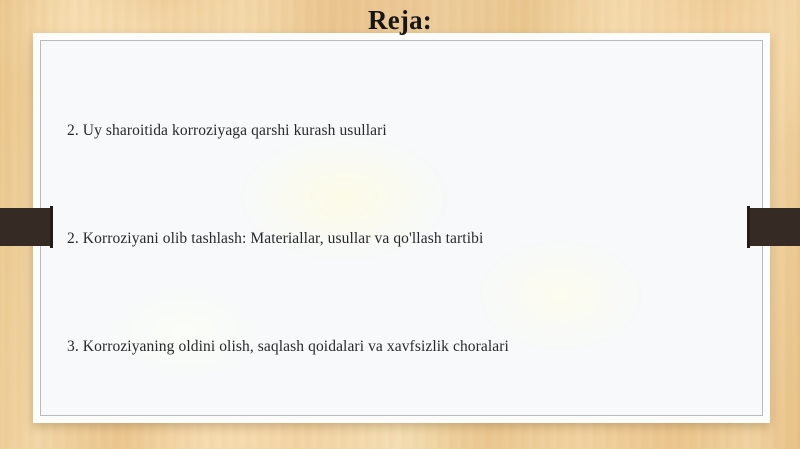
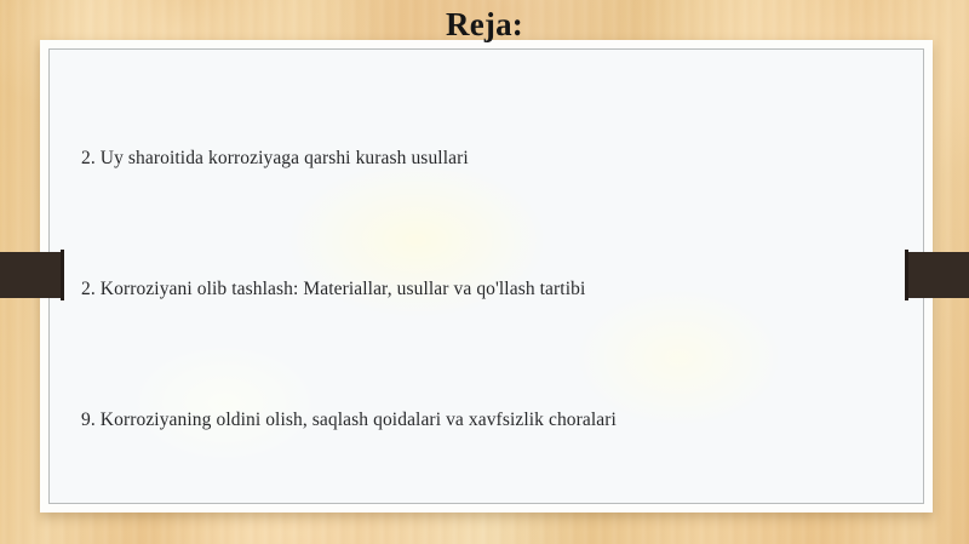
  2. Uy sharoitida korroziyaga qarshi kurash usullari
  2. Korroziyani olib tashlash: Materiallar, usullar va qo'llash tartibi
- 3. Korroziyaning oldini olish, saqlash qoidalari va xavfsizlik choralari
+ 9. Korroziyaning oldini olish, saqlash qoidalari va xavfsizlik choralari
  Reja:
